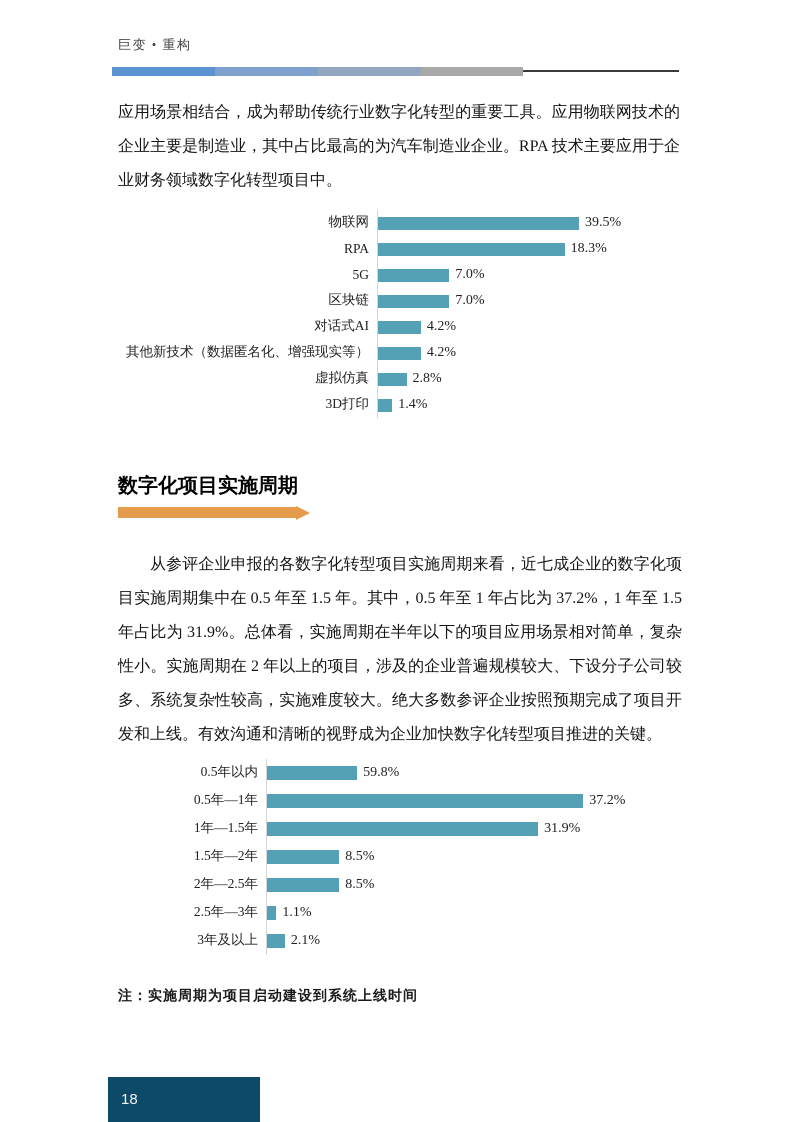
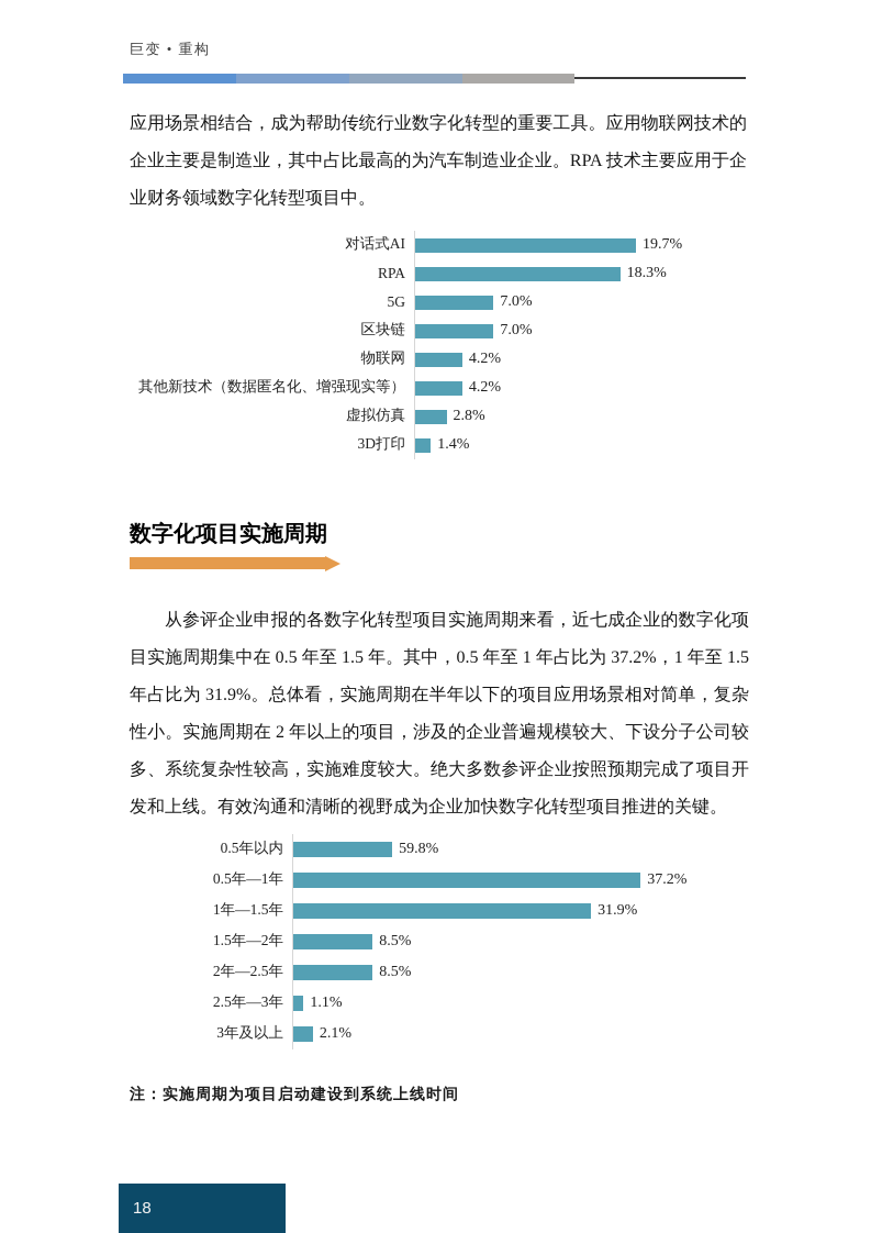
  巨变 • 重构
  应用场景相结合，成为帮助传统行业数字化转型的重要工具。应用物联网技术的企业主要是制造业，其中占比最高的为汽车制造业企业。RPA 技术主要应用于企业财务领域数字化转型项目中。
- 物联网
+ 对话式AI
- 39.5%
+ 19.7%
  RPA
  18.3%
  5G
  7.0%
  区块链
  7.0%
- 对话式AI
+ 物联网
  4.2%
  其他新技术（数据匿名化、增强现实等）
  4.2%
  虚拟仿真
  2.8%
  3D打印
  1.4%
  数字化项目实施周期
  从参评企业申报的各数字化转型项目实施周期来看，近七成企业的数字化项目实施周期集中在 0.5 年至 1.5 年。其中，0.5 年至 1 年占比为 37.2%，1 年至 1.5 年占比为 31.9%。总体看，实施周期在半年以下的项目应用场景相对简单，复杂性小。实施周期在 2 年以上的项目，涉及的企业普遍规模较大、下设分子公司较多、系统复杂性较高，实施难度较大。绝大多数参评企业按照预期完成了项目开发和上线。有效沟通和清晰的视野成为企业加快数字化转型项目推进的关键。
  0.5年以内
  59.8%
  0.5年—1年
  37.2%
  1年—1.5年
  31.9%
  1.5年—2年
  8.5%
  2年—2.5年
  8.5%
  2.5年—3年
  1.1%
  3年及以上
  2.1%
  注：实施周期为项目启动建设到系统上线时间
  18
